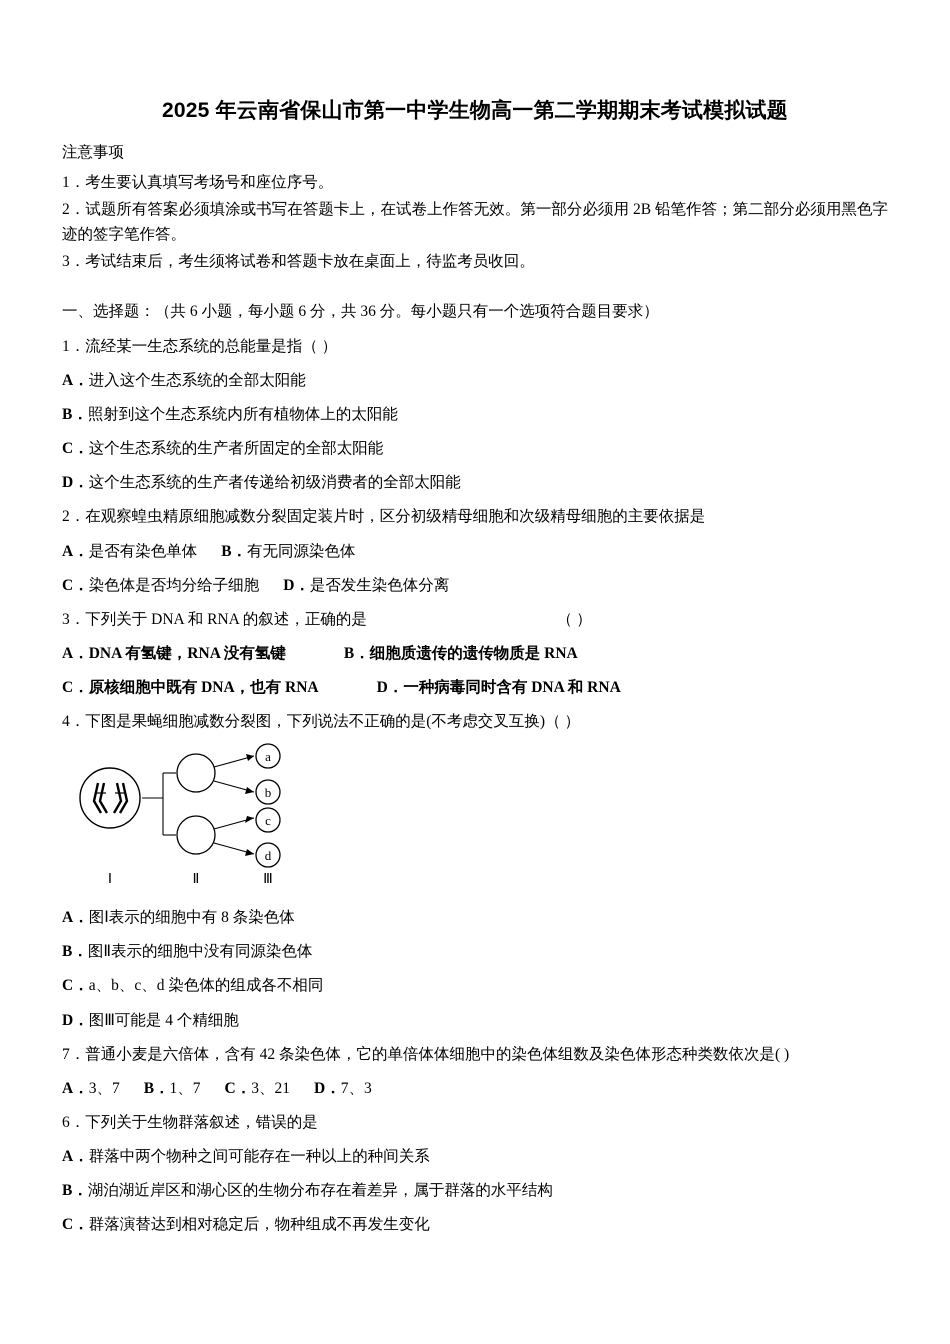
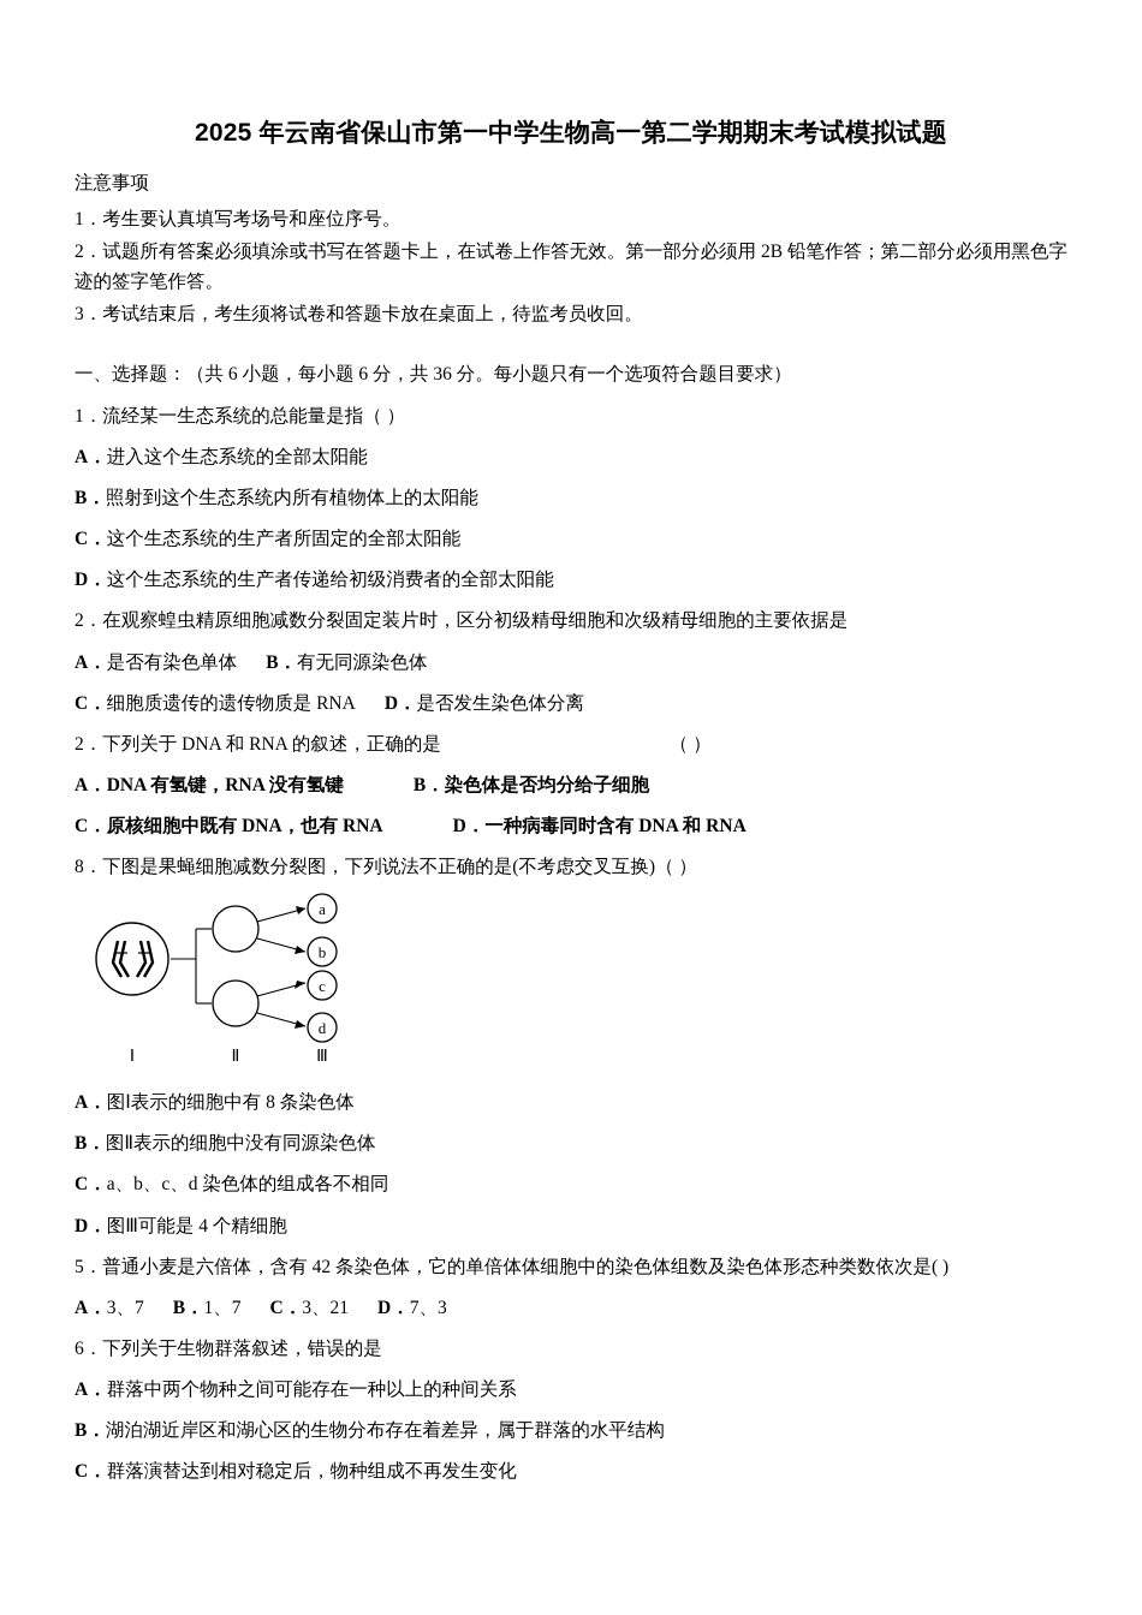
  2025 年云南省保山市第一中学生物高一第二学期期末考试模拟试题
  注意事项
  1．考生要认真填写考场号和座位序号。
  2．试题所有答案必须填涂或书写在答题卡上，在试卷上作答无效。第一部分必须用 2B 铅笔作答；第二部分必须用黑色字迹的签字笔作答。
  3．考试结束后，考生须将试卷和答题卡放在桌面上，待监考员收回。
  一、选择题：（共 6 小题，每小题 6 分，共 36 分。每小题只有一个选项符合题目要求）
  1．流经某一生态系统的总能量是指（ ）
  A．进入这个生态系统的全部太阳能
  B．照射到这个生态系统内所有植物体上的太阳能
  C．这个生态系统的生产者所固定的全部太阳能
  D．这个生态系统的生产者传递给初级消费者的全部太阳能
  2．在观察蝗虫精原细胞减数分裂固定装片时，区分初级精母细胞和次级精母细胞的主要依据是
  A．是否有染色单体 B．有无同源染色体
- C．染色体是否均分给子细胞 D．是否发生染色体分离
+ C．细胞质遗传的遗传物质是 RNA D．是否发生染色体分离
- 3．下列关于 DNA 和 RNA 的叙述，正确的是 （ ）
+ 2．下列关于 DNA 和 RNA 的叙述，正确的是 （ ）
- A．DNA 有氢键，RNA 没有氢键 B．细胞质遗传的遗传物质是 RNA
+ A．DNA 有氢键，RNA 没有氢键 B．染色体是否均分给子细胞
  C．原核细胞中既有 DNA，也有 RNA D．一种病毒同时含有 DNA 和 RNA
- 4．下图是果蝇细胞减数分裂图，下列说法不正确的是(不考虑交叉互换)（ ）
+ 8．下图是果蝇细胞减数分裂图，下列说法不正确的是(不考虑交叉互换)（ ）
  a
  b
  c
  d
  Ⅰ
  Ⅱ
  Ⅲ
  A．图Ⅰ表示的细胞中有 8 条染色体
  B．图Ⅱ表示的细胞中没有同源染色体
  C．a、b、c、d 染色体的组成各不相同
  D．图Ⅲ可能是 4 个精细胞
- 7．普通小麦是六倍体，含有 42 条染色体，它的单倍体体细胞中的染色体组数及染色体形态种类数依次是( )
+ 5．普通小麦是六倍体，含有 42 条染色体，它的单倍体体细胞中的染色体组数及染色体形态种类数依次是( )
  A．3、7 B．1、7 C．3、21 D．7、3
  6．下列关于生物群落叙述，错误的是
  A．群落中两个物种之间可能存在一种以上的种间关系
  B．湖泊湖近岸区和湖心区的生物分布存在着差异，属于群落的水平结构
  C．群落演替达到相对稳定后，物种组成不再发生变化
